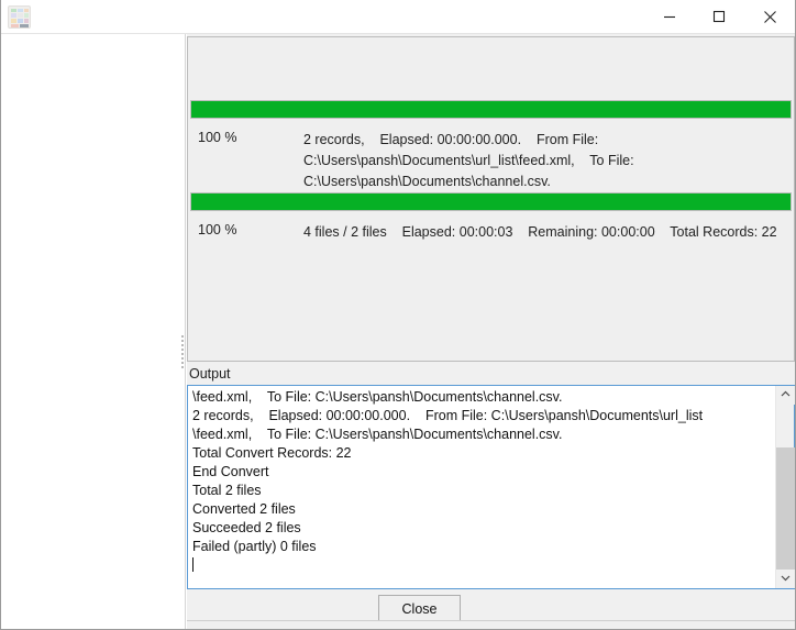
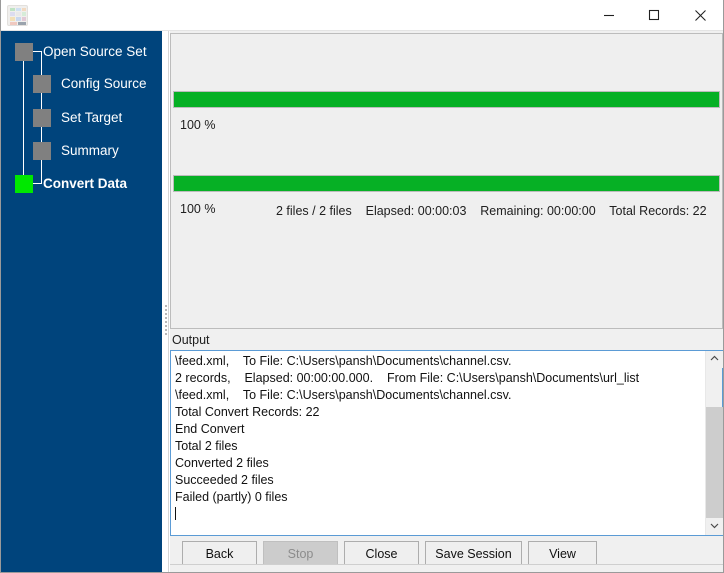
+ Open Source Set
+ Config Source
+ Set Target
+ Summary
+ Convert Data
  100 %
- 2 records, Elapsed: 00:00:00.000. From File: C:\Users\pansh\Documents\url_list\feed.xml, To File: C:\Users\pansh\Documents\channel.csv.
  100 %
- 4 files / 2 files Elapsed: 00:00:03 Remaining: 00:00:00 Total Records: 22
+ 2 files / 2 files Elapsed: 00:00:03 Remaining: 00:00:00 Total Records: 22
  Output
  \feed.xml, To File: C:\Users\pansh\Documents\channel.csv.
  2 records, Elapsed: 00:00:00.000. From File: C:\Users\pansh\Documents\url_list
  \feed.xml, To File: C:\Users\pansh\Documents\channel.csv.
  Total Convert Records: 22
  End Convert
  Total 2 files
  Converted 2 files
  Succeeded 2 files
  Failed (partly) 0 files
+ Back
+ Stop
  Close
+ Save Session
+ View
